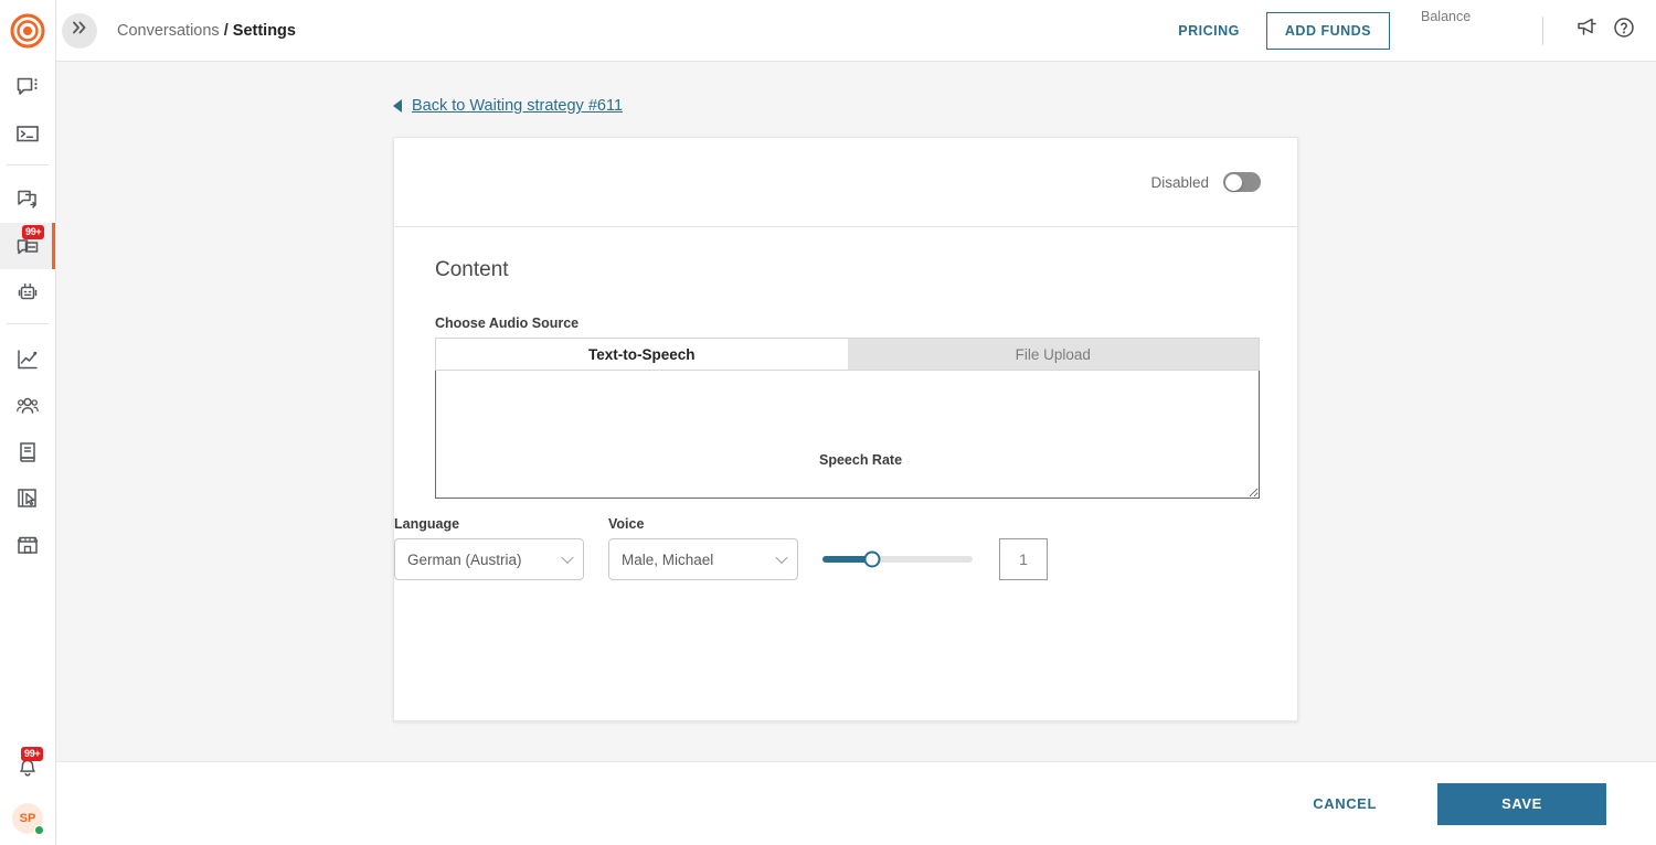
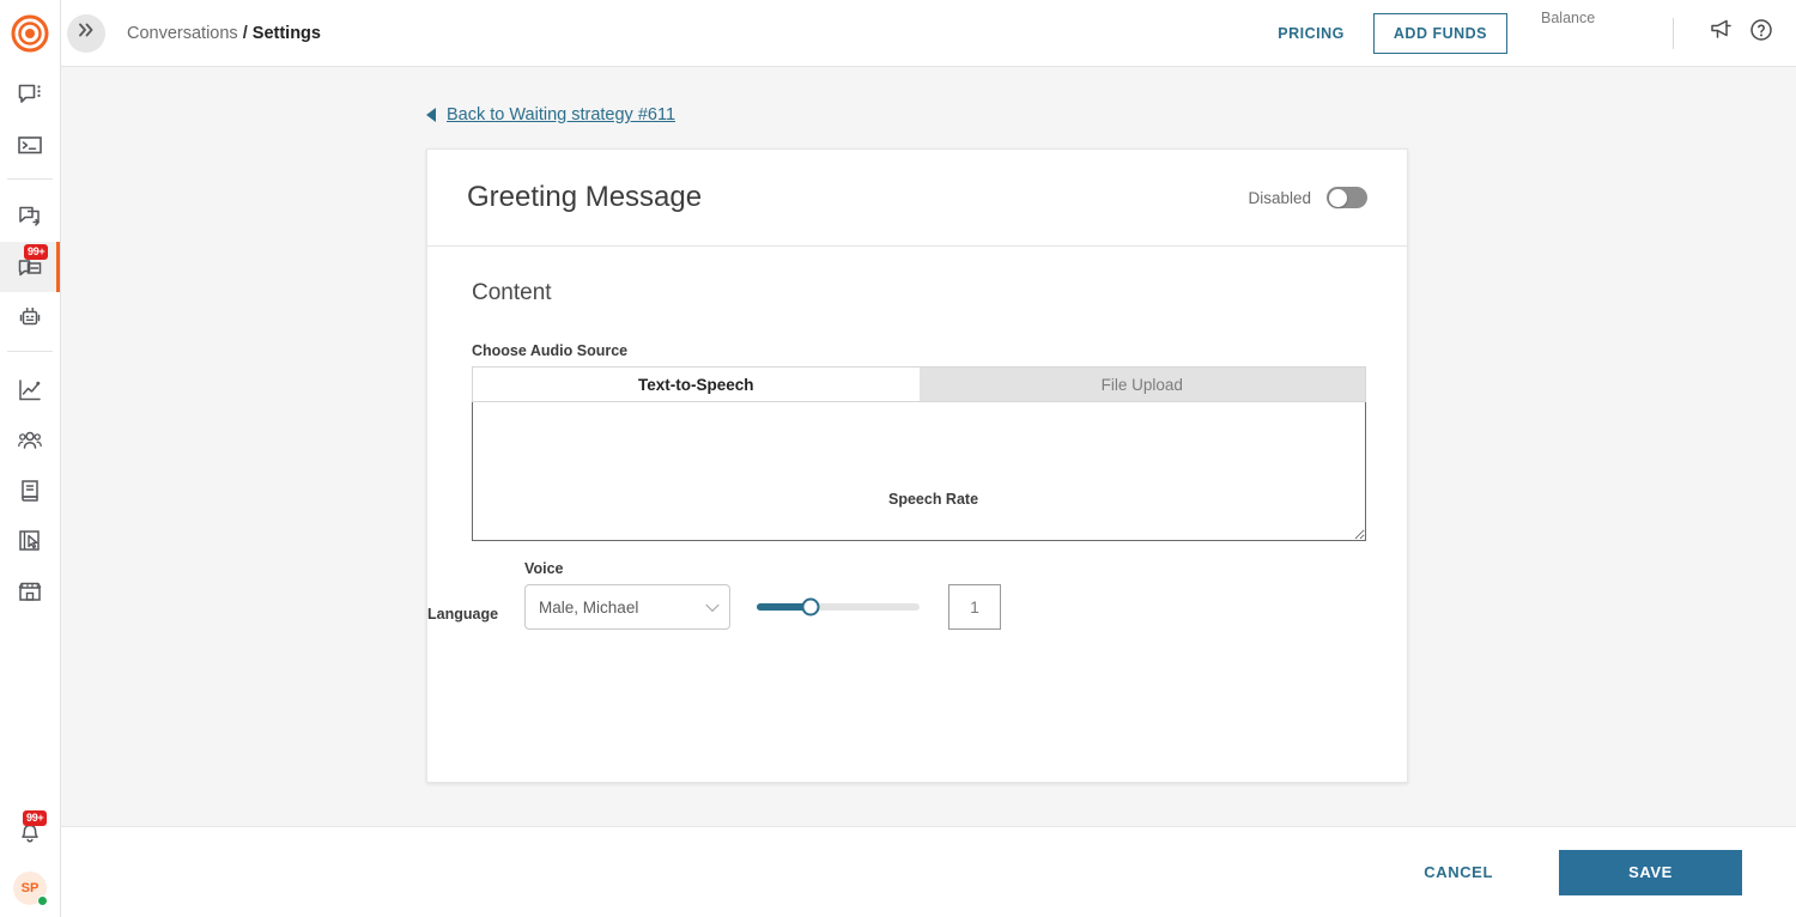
  99+
  99+
  SP
  Conversations / Settings
  PRICING
  ADD FUNDS
  Balance
  Back to Waiting strategy #611
+ Greeting Message
  Disabled
  Content
  Choose Audio Source
  Text-to-Speech
  File Upload
  Speech Rate
  Language
- German (Austria)
  Voice
  Male, Michael
  1
  CANCEL
  SAVE
